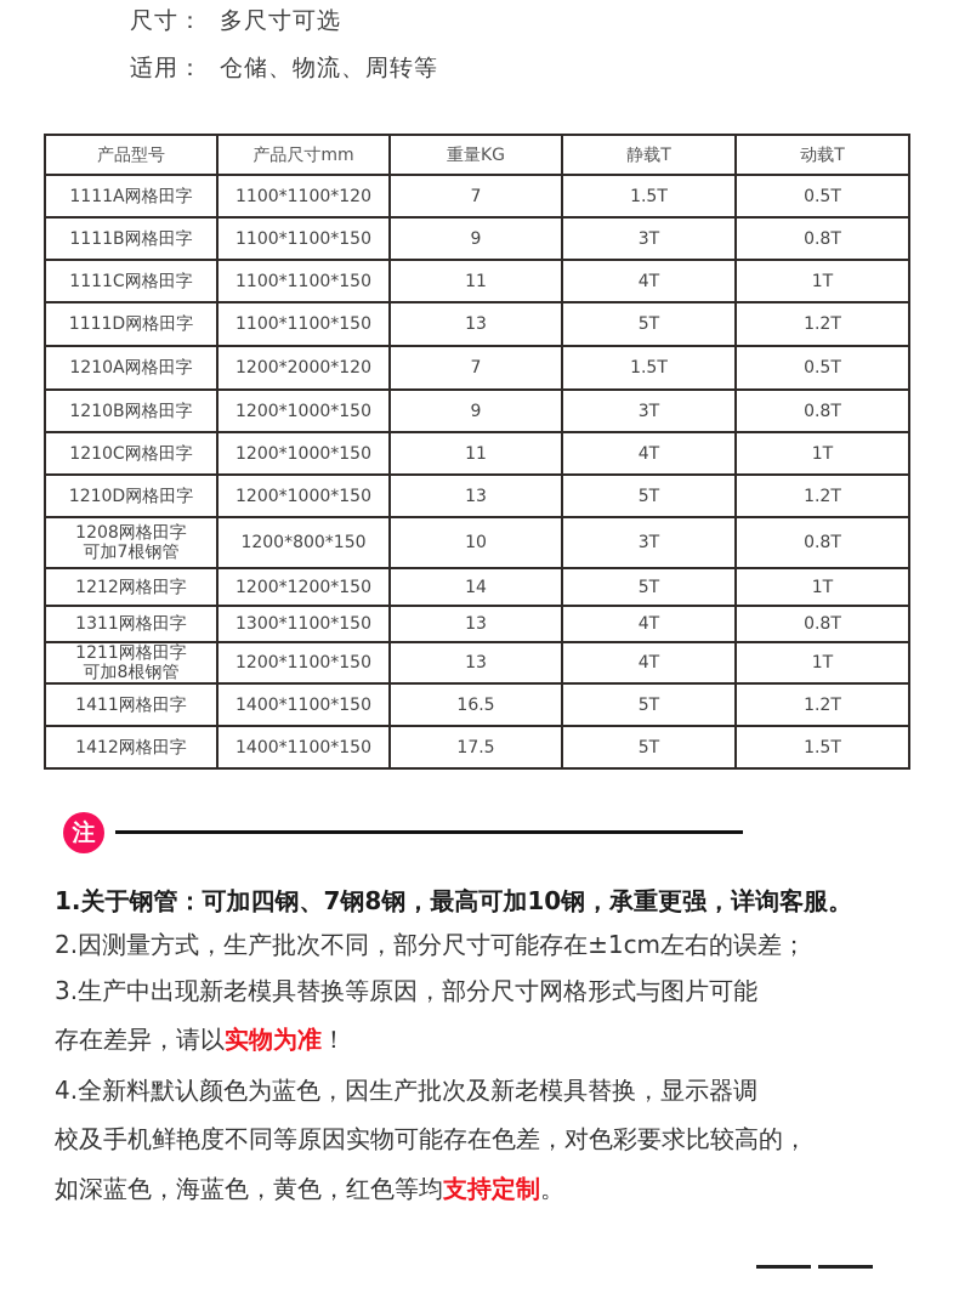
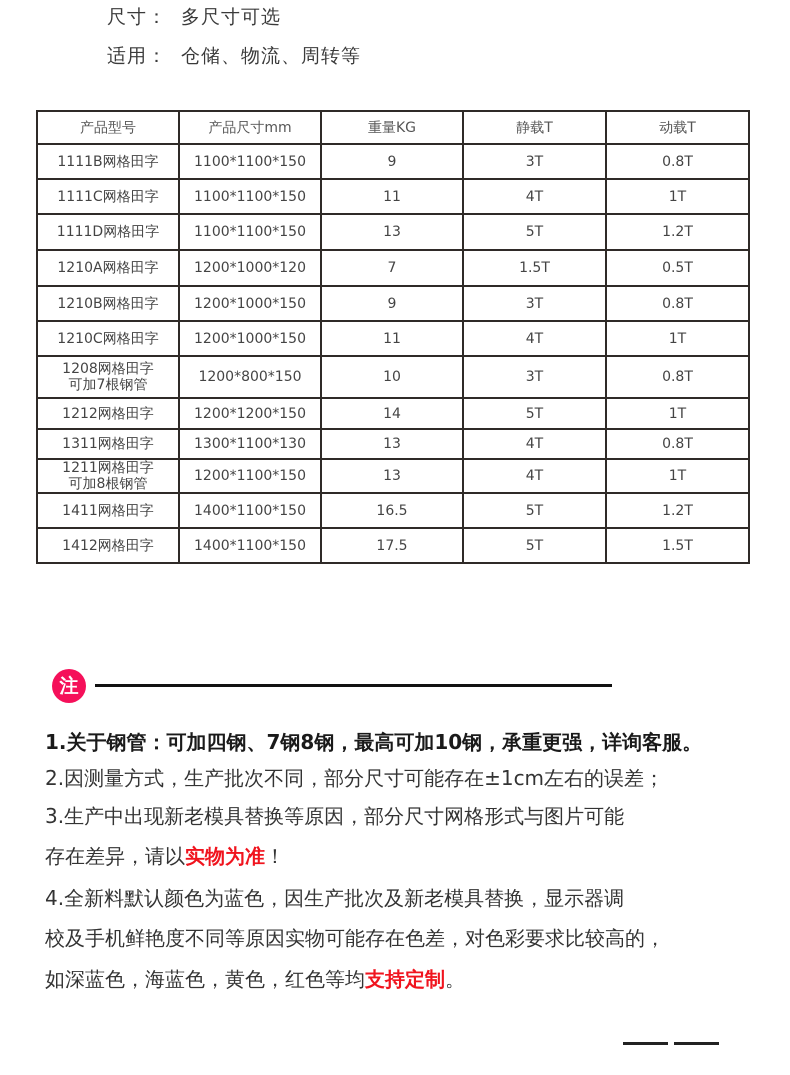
  尺寸： 多尺寸可选
  适用： 仓储、物流、周转等
  产品型号	产品尺寸mm	重量KG	静载T	动载T
- 1111A网格田字	1100*1100*120	7	1.5T	0.5T
  1111B网格田字	1100*1100*150	9	3T	0.8T
  1111C网格田字	1100*1100*150	11	4T	1T
  1111D网格田字	1100*1100*150	13	5T	1.2T
- 1210A网格田字	1200*2000*120	7	1.5T	0.5T
+ 1210A网格田字	1200*1000*120	7	1.5T	0.5T
  1210B网格田字	1200*1000*150	9	3T	0.8T
  1210C网格田字	1200*1000*150	11	4T	1T
- 1210D网格田字	1200*1000*150	13	5T	1.2T
  1208网格田字可加7根钢管	1200*800*150	10	3T	0.8T
  1212网格田字	1200*1200*150	14	5T	1T
- 1311网格田字	1300*1100*150	13	4T	0.8T
+ 1311网格田字	1300*1100*130	13	4T	0.8T
  1211网格田字可加8根钢管	1200*1100*150	13	4T	1T
  1411网格田字	1400*1100*150	16.5	5T	1.2T
  1412网格田字	1400*1100*150	17.5	5T	1.5T
  注
  1.关于钢管：可加四钢、7钢8钢，最高可加10钢，承重更强，详询客服。
  2.因测量方式，生产批次不同，部分尺寸可能存在±1cm左右的误差；
  3.生产中出现新老模具替换等原因，部分尺寸网格形式与图片可能
  存在差异，请以实物为准！
  4.全新料默认颜色为蓝色，因生产批次及新老模具替换，显示器调
  校及手机鲜艳度不同等原因实物可能存在色差，对色彩要求比较高的，
  如深蓝色，海蓝色，黄色，红色等均支持定制。
